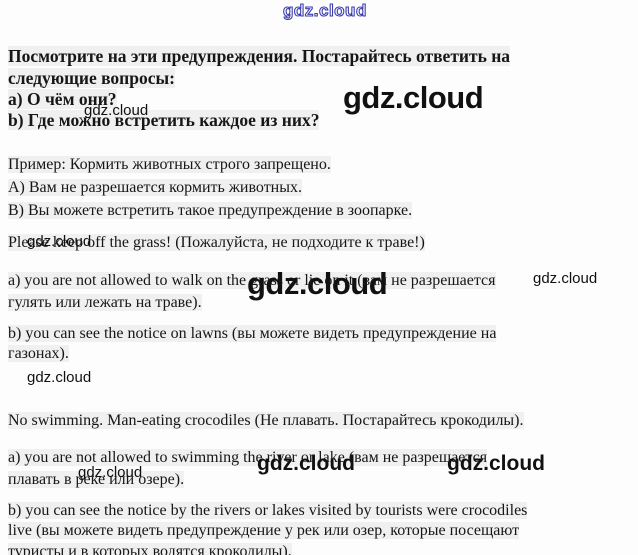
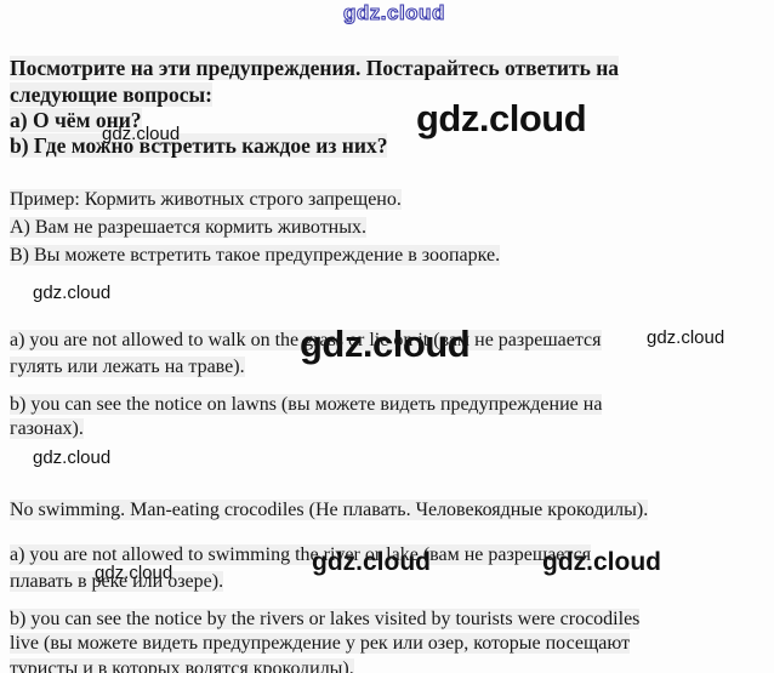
  gdz.cloud
  gdz.cloud
  gdz.cloud
  gdz.cloud
  gdz.cloud
  gdz.cloud
  gdz.cloud
  gdz.cloud
  gdz.cloud
  gdz.cloud
  Посмотрите на эти предупреждения. Постарайтесь ответить на
  следующие вопросы:
  а) О чём они?
  b) Где можно встретить каждое из них?
  Пример: Кормить животных строго запрещено.
  А) Вам не разрешается кормить животных.
  В) Вы можете встретить такое предупреждение в зоопарке.
- Please keep off the grass! (Пожалуйста, не подходите к траве!)
  a) you are not allowed to walk on the grass or lie on it (вам не разрешается
  гулять или лежать на траве).
  b) you can see the notice on lawns (вы можете видеть предупреждение на
  газонах).
- No swimming. Man-eating crocodiles (Не плавать. Постарайтесь крокодилы).
+ No swimming. Man-eating crocodiles (Не плавать. Человекоядные крокодилы).
  a) you are not allowed to swimming the river or lake (вам не разрешается
  плавать в реке или озере).
  b) you can see the notice by the rivers or lakes visited by tourists were crocodiles
  live (вы можете видеть предупреждение у рек или озер, которые посещают
  туристы и в которых водятся крокодилы).
